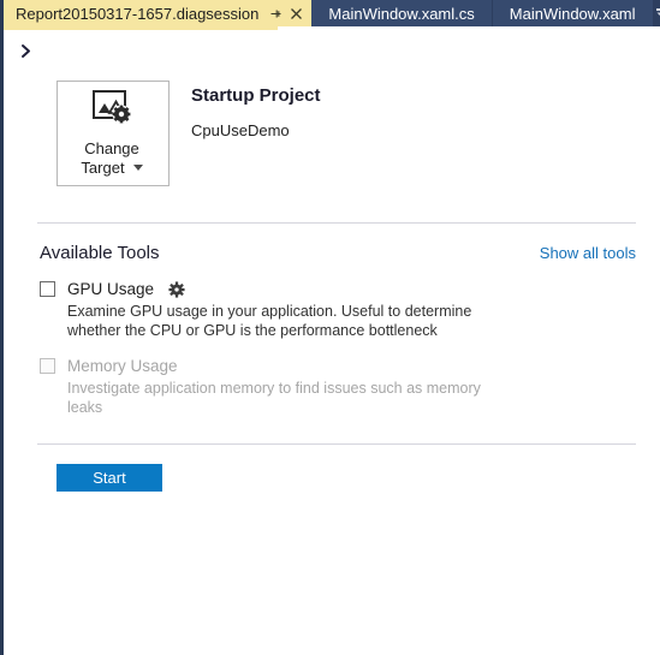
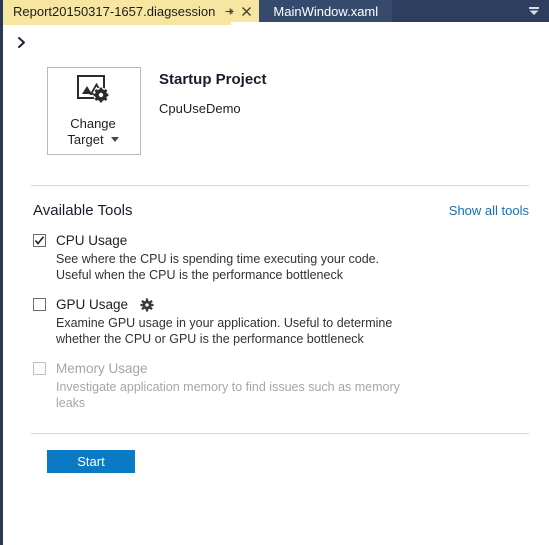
  Report20150317-1657.diagsession
- MainWindow.xaml.cs
  MainWindow.xaml
  Change
  Target
  Startup Project
  CpuUseDemo
  Available Tools
  Show all tools
+ CPU Usage
+ See where the CPU is spending time executing your code. Useful when the CPU is the performance bottleneck
  GPU Usage
  Examine GPU usage in your application. Useful to determine whether the CPU or GPU is the performance bottleneck
  Memory Usage
  Investigate application memory to find issues such as memory leaks
  Start
